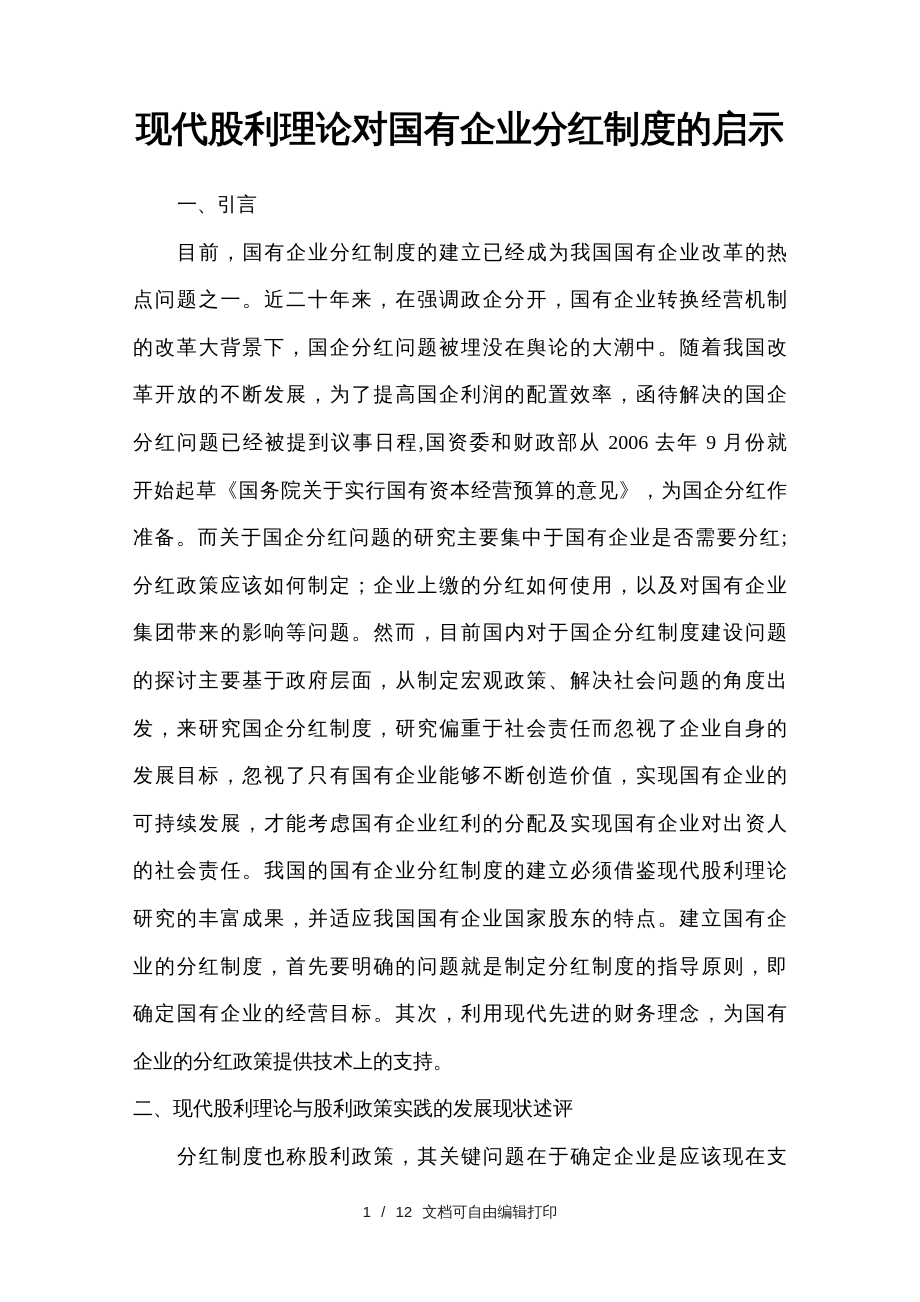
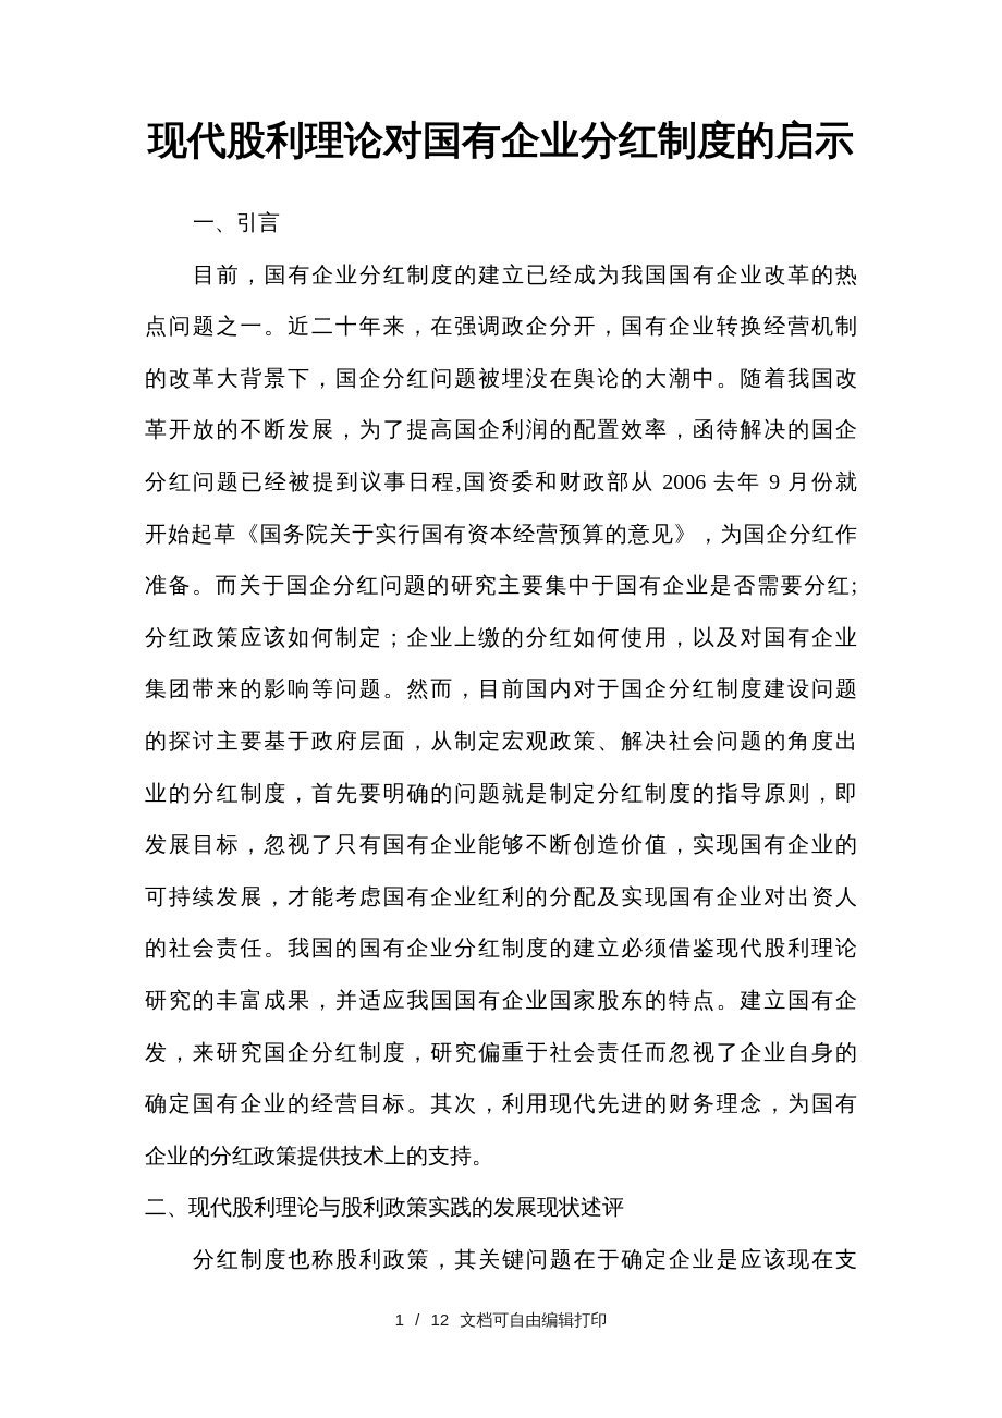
  现代股利理论对国有企业分红制度的启示
  一、引言
  目前，国有企业分红制度的建立已经成为我国国有企业改革的热
  点问题之一。近二十年来，在强调政企分开，国有企业转换经营机制
  的改革大背景下，国企分红问题被埋没在舆论的大潮中。随着我国改
  革开放的不断发展，为了提高国企利润的配置效率，函待解决的国企
  分红问题已经被提到议事日程,国资委和财政部从 2006 去年 9 月份就
  开始起草《国务院关于实行国有资本经营预算的意见》，为国企分红作
  准备。而关于国企分红问题的研究主要集中于国有企业是否需要分红;
  分红政策应该如何制定；企业上缴的分红如何使用，以及对国有企业
  集团带来的影响等问题。然而，目前国内对于国企分红制度建设问题
  的探讨主要基于政府层面，从制定宏观政策、解决社会问题的角度出
- 发，来研究国企分红制度，研究偏重于社会责任而忽视了企业自身的
+ 业的分红制度，首先要明确的问题就是制定分红制度的指导原则，即
  发展目标，忽视了只有国有企业能够不断创造价值，实现国有企业的
  可持续发展，才能考虑国有企业红利的分配及实现国有企业对出资人
  的社会责任。我国的国有企业分红制度的建立必须借鉴现代股利理论
  研究的丰富成果，并适应我国国有企业国家股东的特点。建立国有企
- 业的分红制度，首先要明确的问题就是制定分红制度的指导原则，即
+ 发，来研究国企分红制度，研究偏重于社会责任而忽视了企业自身的
  确定国有企业的经营目标。其次，利用现代先进的财务理念，为国有
  企业的分红政策提供技术上的支持。
  二、现代股利理论与股利政策实践的发展现状述评
  分红制度也称股利政策，其关键问题在于确定企业是应该现在支
  1 / 12 文档可自由编辑打印
